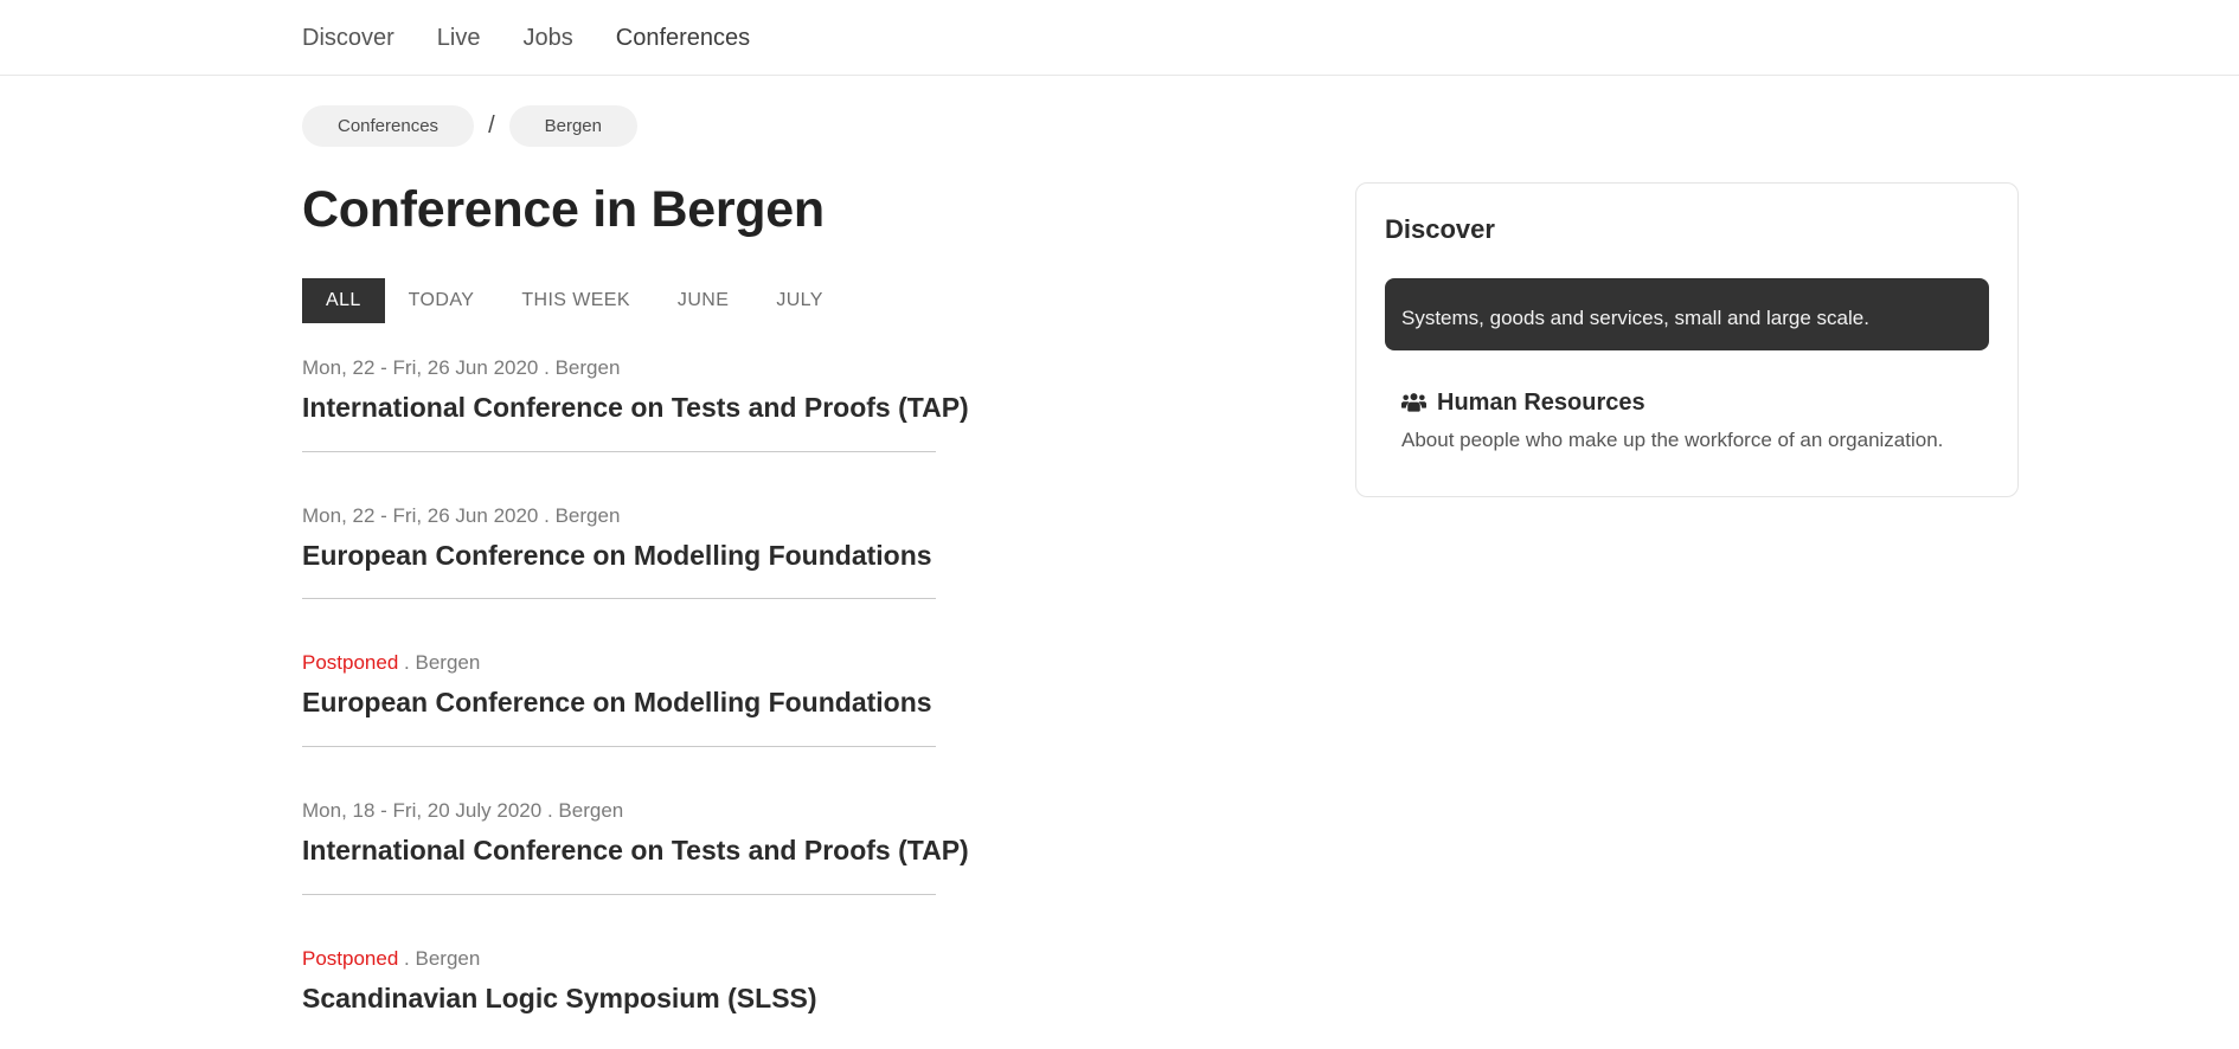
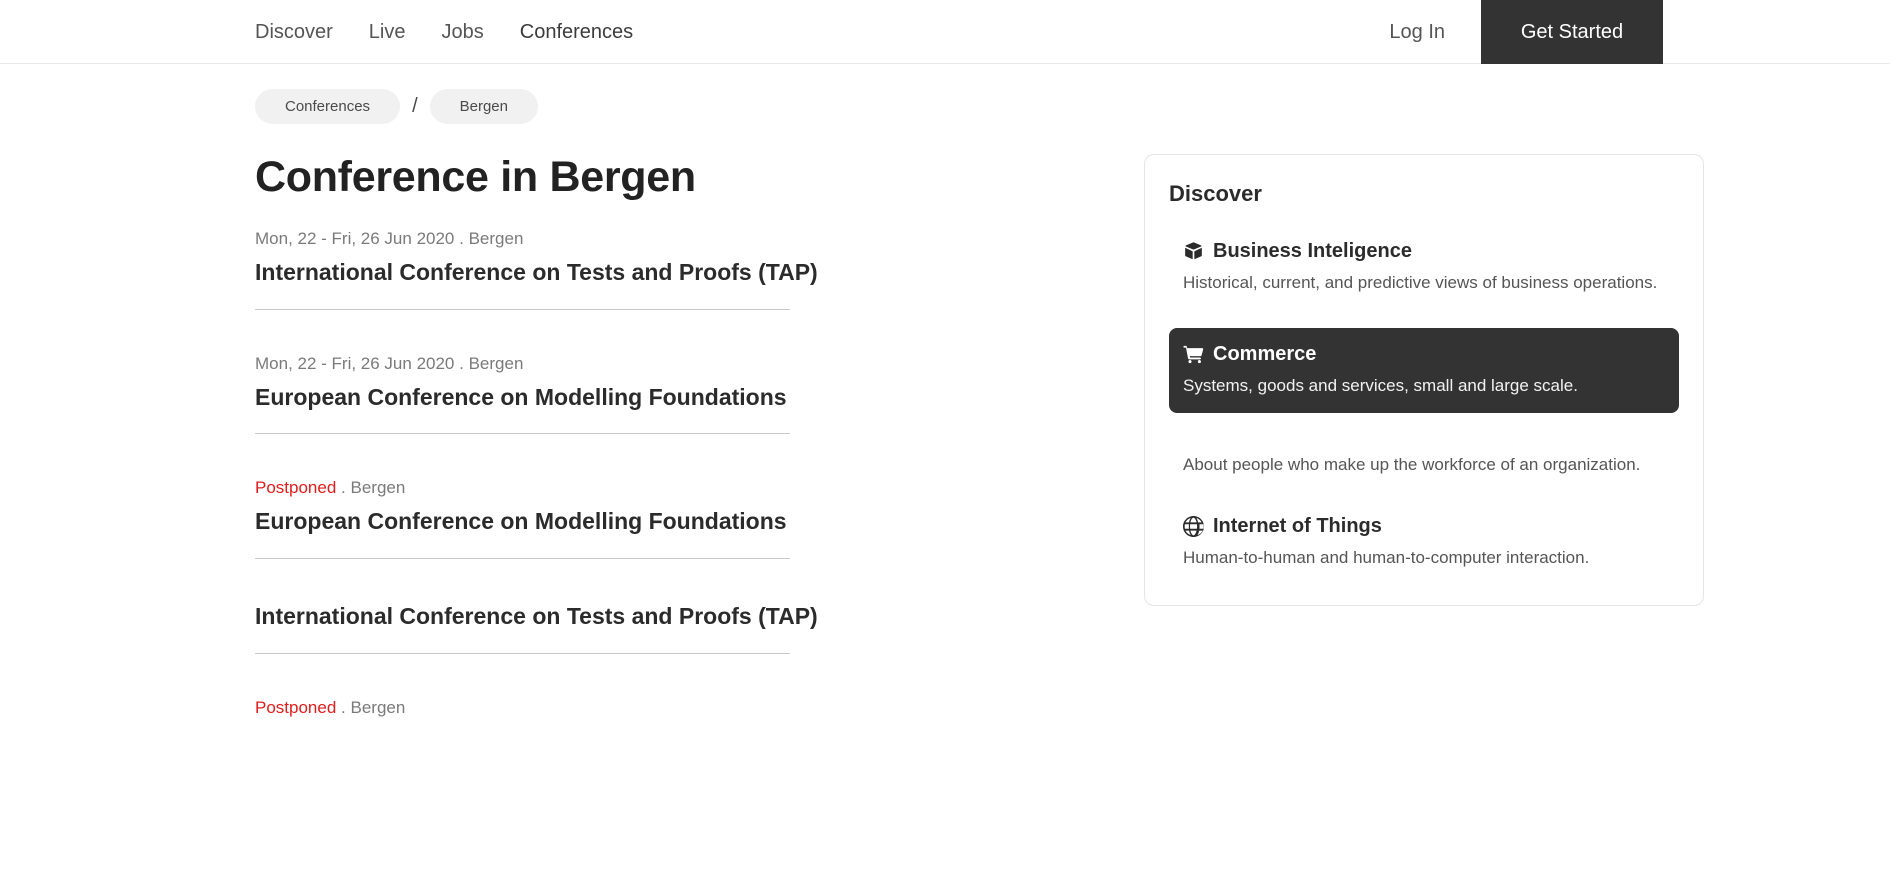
  Discover
  Live
  Jobs
  Conferences
+ Log In
+ Get Started
  Conferences
  /
  Bergen
  Conference in Bergen
- ALL
- TODAY
- THIS WEEK
- JUNE
- JULY
  Mon, 22 - Fri, 26 Jun 2020 . Bergen
  International Conference on Tests and Proofs (TAP)
  Mon, 22 - Fri, 26 Jun 2020 . Bergen
  European Conference on Modelling Foundations
  Postponed . Bergen
  European Conference on Modelling Foundations
- Mon, 18 - Fri, 20 July 2020 . Bergen
  International Conference on Tests and Proofs (TAP)
  Postponed . Bergen
- Scandinavian Logic Symposium (SLSS)
  Discover
+ Business Inteligence
+ Historical, current, and predictive views of business operations.
+ Commerce
  Systems, goods and services, small and large scale.
- Human Resources
  About people who make up the workforce of an organization.
+ Internet of Things
+ Human-to-human and human-to-computer interaction.
